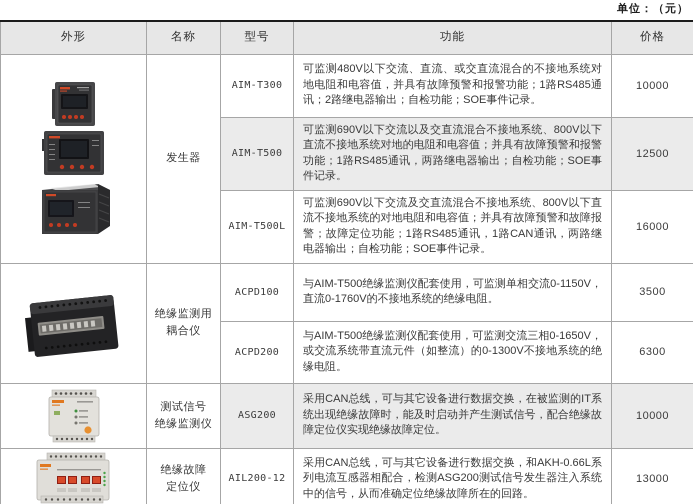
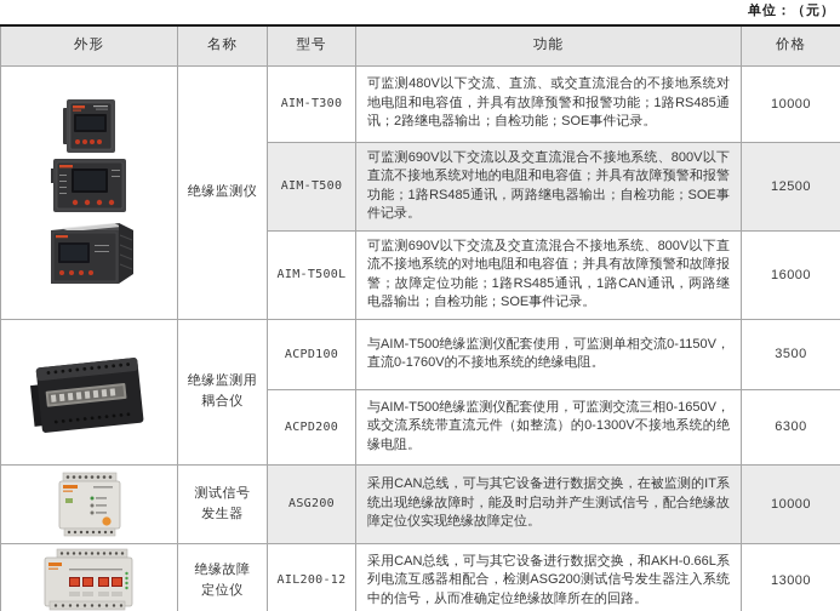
  单位：（元）
  外形	名称	型号	功能	价格
- 	发生器	AIM-T300	可监测480V以下交流、直流、或交直流混合的不接地系统对地电阻和电容值，并具有故障预警和报警功能；1路RS485通讯；2路继电器输出；自检功能；SOE事件记录。	10000
+ 	绝缘监测仪	AIM-T300	可监测480V以下交流、直流、或交直流混合的不接地系统对地电阻和电容值，并具有故障预警和报警功能；1路RS485通讯；2路继电器输出；自检功能；SOE事件记录。	10000
  AIM-T500	可监测690V以下交流以及交直流混合不接地系统、800V以下直流不接地系统对地的电阻和电容值；并具有故障预警和报警功能；1路RS485通讯，两路继电器输出；自检功能；SOE事件记录。	12500
  AIM-T500L	可监测690V以下交流及交直流混合不接地系统、800V以下直流不接地系统的对地电阻和电容值；并具有故障预警和故障报警；故障定位功能；1路RS485通讯，1路CAN通讯，两路继电器输出；自检功能；SOE事件记录。	16000
  	绝缘监测用 耦合仪	ACPD100	与AIM-T500绝缘监测仪配套使用，可监测单相交流0-1150V，直流0-1760V的不接地系统的绝缘电阻。	3500
  ACPD200	与AIM-T500绝缘监测仪配套使用，可监测交流三相0-1650V，或交流系统带直流元件（如整流）的0-1300V不接地系统的绝缘电阻。	6300
- 	测试信号 绝缘监测仪	ASG200	采用CAN总线，可与其它设备进行数据交换，在被监测的IT系统出现绝缘故障时，能及时启动并产生测试信号，配合绝缘故障定位仪实现绝缘故障定位。	10000
+ 	测试信号 发生器	ASG200	采用CAN总线，可与其它设备进行数据交换，在被监测的IT系统出现绝缘故障时，能及时启动并产生测试信号，配合绝缘故障定位仪实现绝缘故障定位。	10000
  	绝缘故障 定位仪	AIL200-12	采用CAN总线，可与其它设备进行数据交换，和AKH-0.66L系列电流互感器相配合，检测ASG200测试信号发生器注入系统中的信号，从而准确定位绝缘故障所在的回路。	13000
